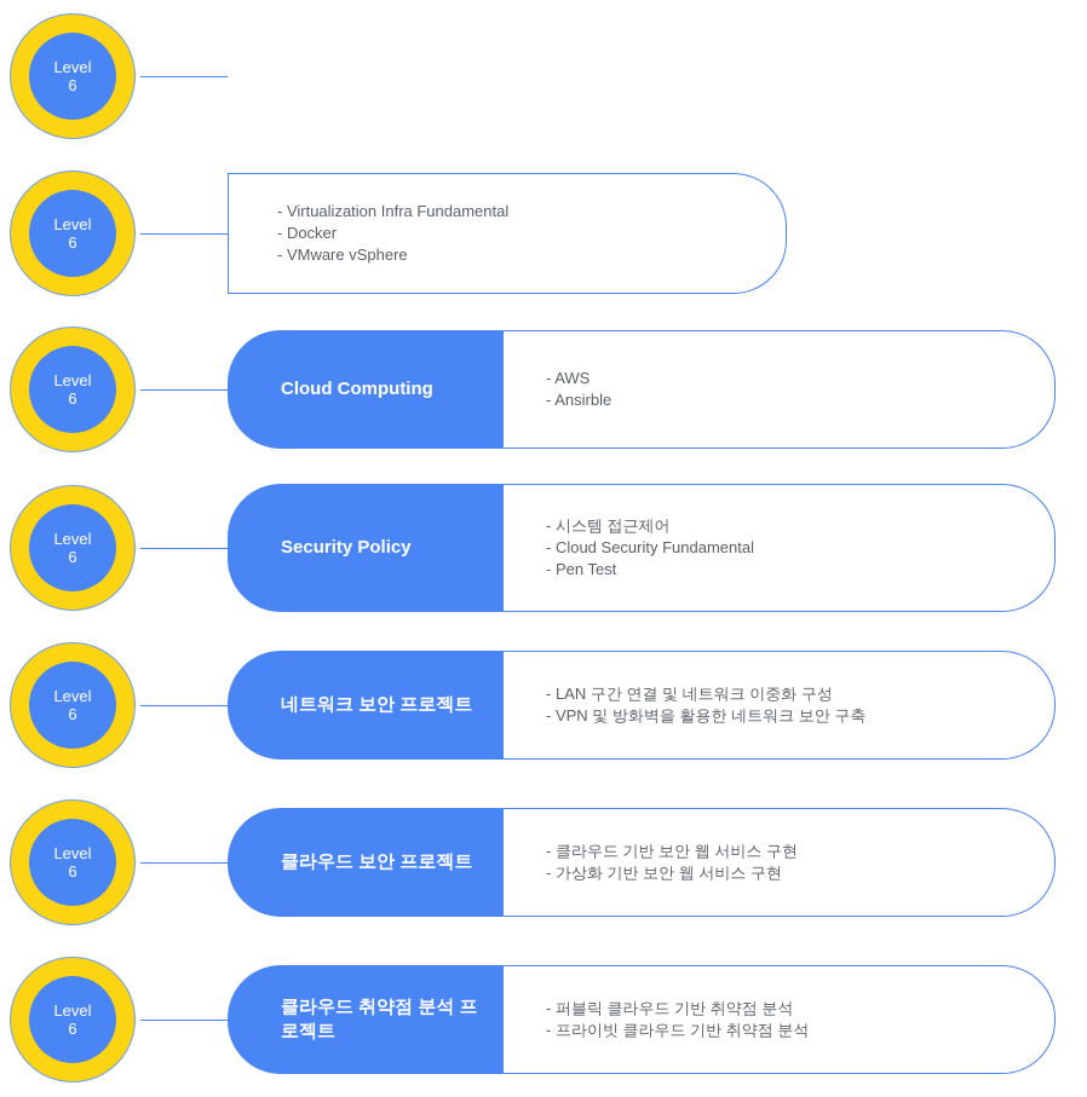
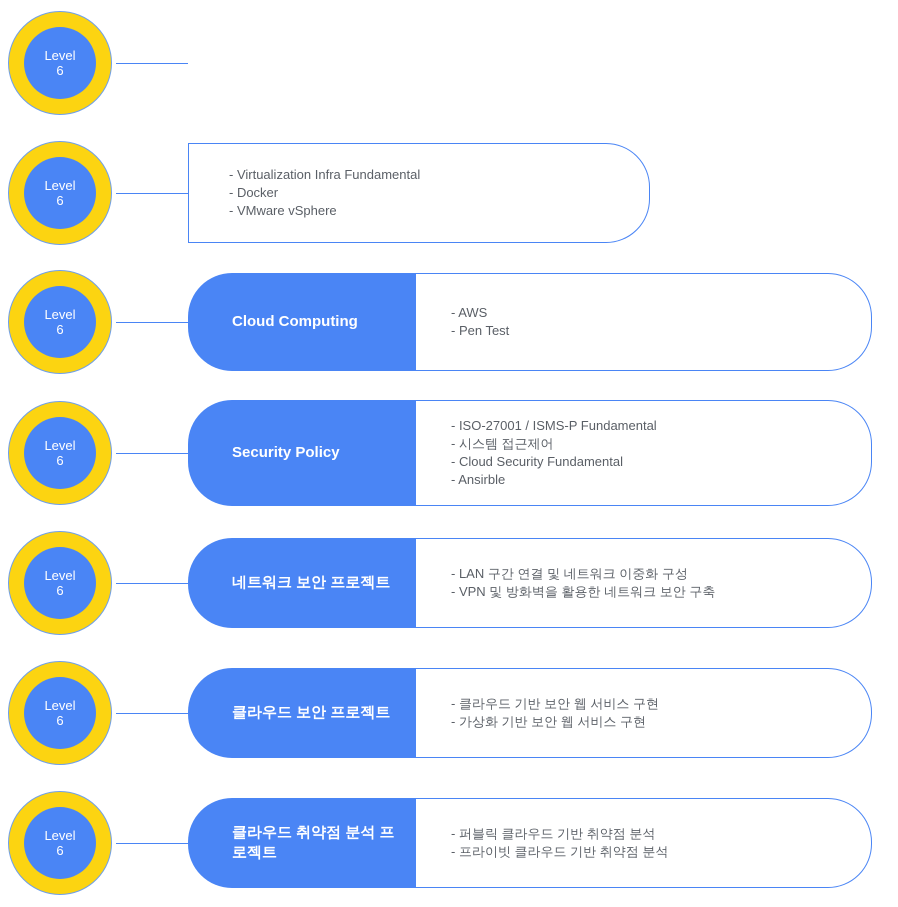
  Level
  6
  Level
  6
  - Virtualization Infra Fundamental
  - Docker
  - VMware vSphere
  Level
  6
  Cloud Computing
  - AWS
- - Ansirble
+ - Pen Test
  Level
  6
  Security Policy
+ - ISO-27001 / ISMS-P Fundamental
  - 시스템 접근제어
  - Cloud Security Fundamental
- - Pen Test
+ - Ansirble
  Level
  6
  네트워크 보안 프로젝트
  - LAN 구간 연결 및 네트워크 이중화 구성
  - VPN 및 방화벽을 활용한 네트워크 보안 구축
  Level
  6
  클라우드 보안 프로젝트
  - 클라우드 기반 보안 웹 서비스 구현
  - 가상화 기반 보안 웹 서비스 구현
  Level
  6
  클라우드 취약점 분석 프로젝트
  - 퍼블릭 클라우드 기반 취약점 분석
  - 프라이빗 클라우드 기반 취약점 분석
